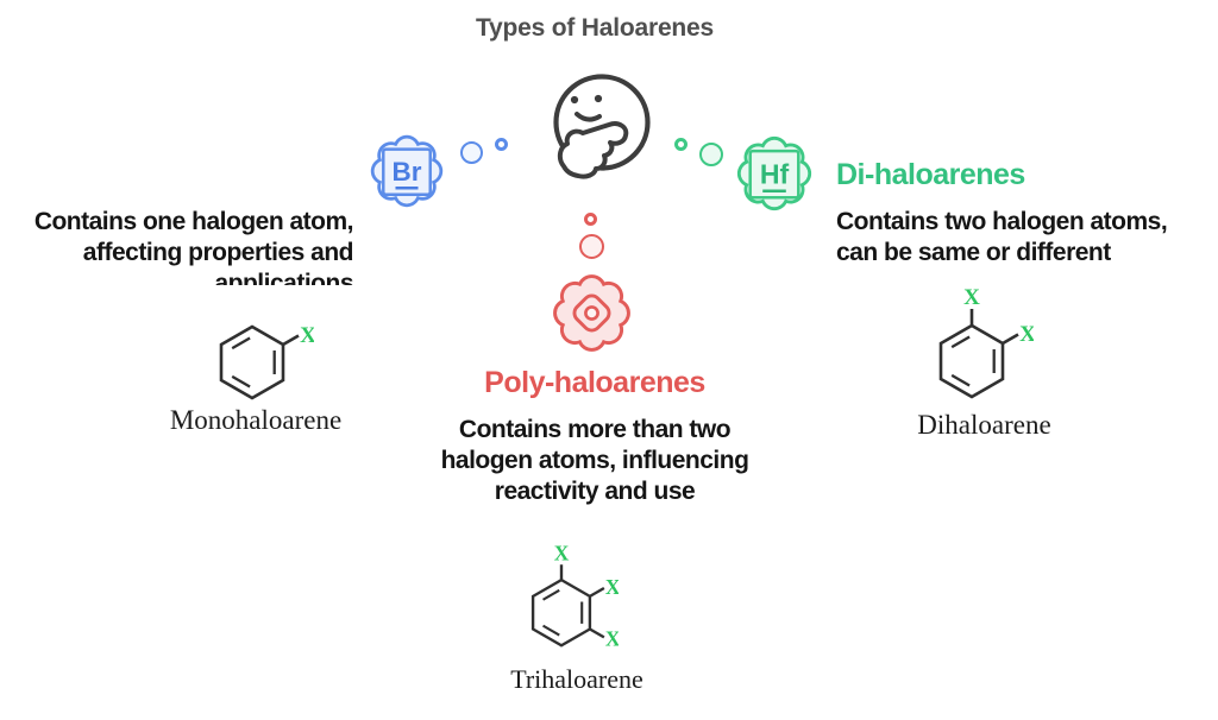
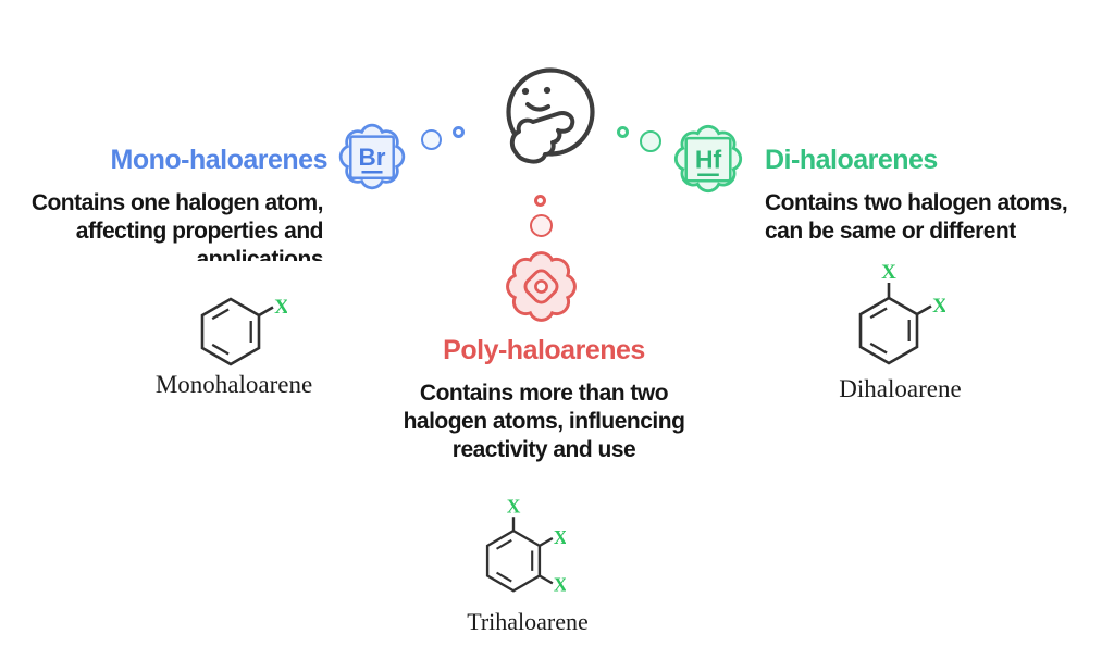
- Types of Haloarenes
  Br
  Hf
+ Mono-haloarenes
  Di-haloarenes
  Poly-haloarenes
  Contains one halogen atom, affecting properties and applications
  Contains two halogen atoms, can be same or different
  Contains more than two halogen atoms, influencing reactivity and use
  X
  Monohaloarene
  X
  X
  Dihaloarene
  X
  X
  X
  Trihaloarene
